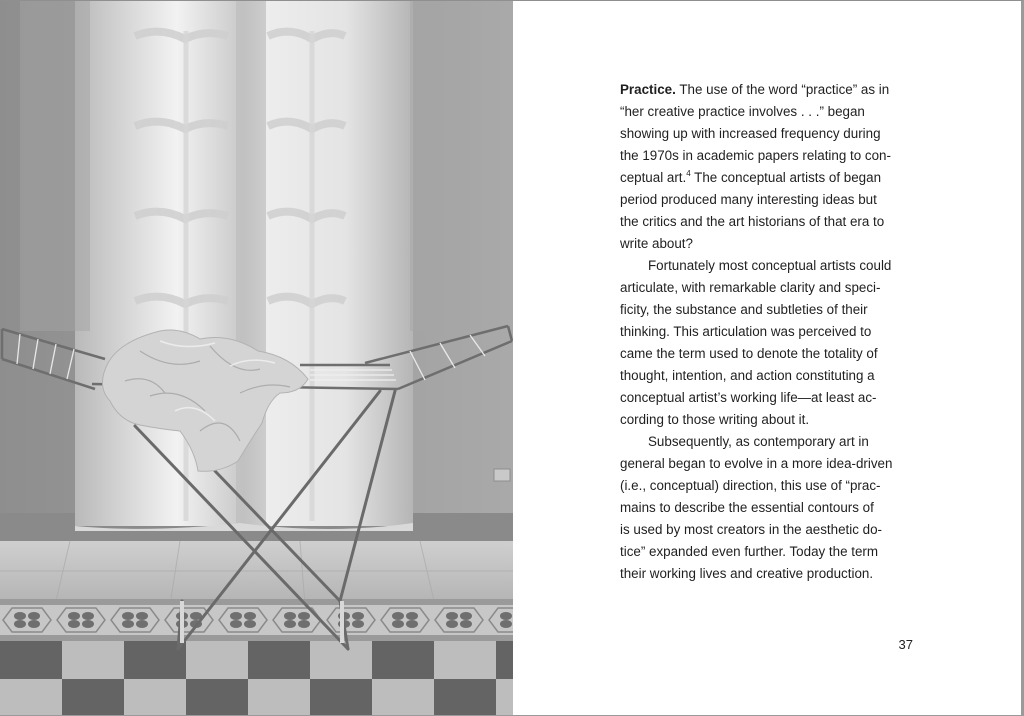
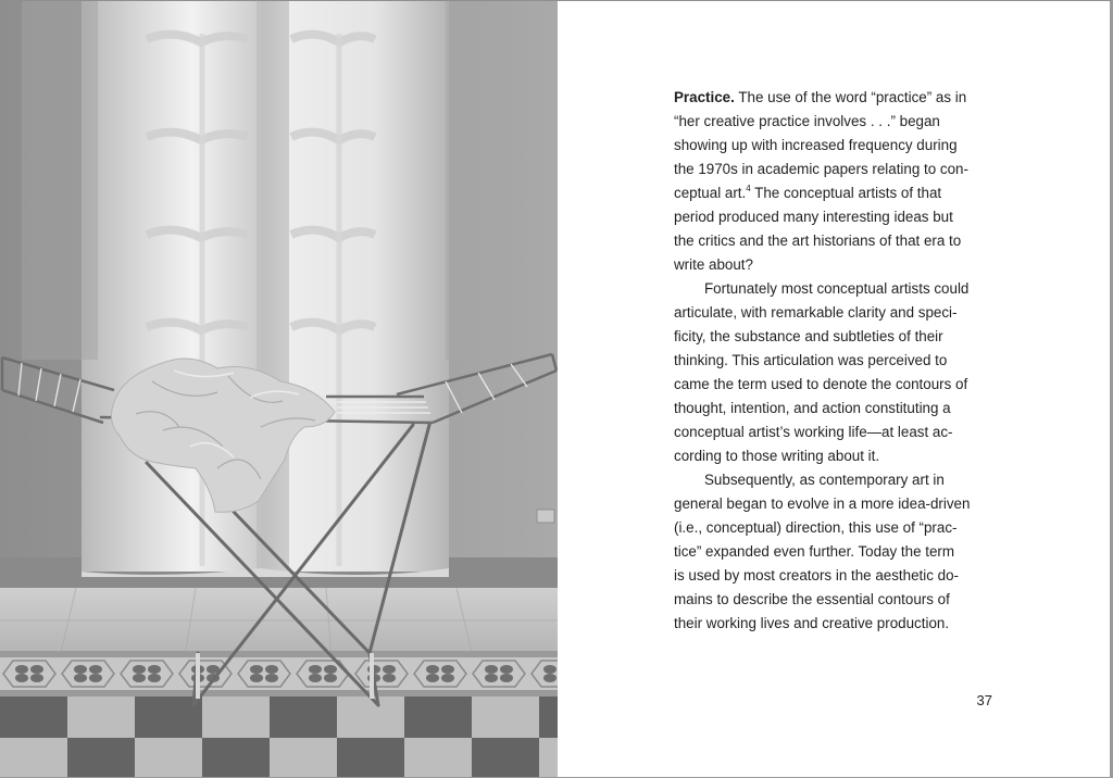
  Practice. The use of the word “practice” as in
  “her creative practice involves . . .” began
  showing up with increased frequency during
  the 1970s in academic papers relating to con-
- ceptual art.4 The conceptual artists of began
+ ceptual art.4 The conceptual artists of that
  period produced many interesting ideas but
  the critics and the art historians of that era to
  write about?
  Fortunately most conceptual artists could
  articulate, with remarkable clarity and speci-
  ficity, the substance and subtleties of their
  thinking. This articulation was perceived to
- came the term used to denote the totality of
+ came the term used to denote the contours of
  thought, intention, and action constituting a
  conceptual artist’s working life—at least ac-
  cording to those writing about it.
  Subsequently, as contemporary art in
  general began to evolve in a more idea-driven
  (i.e., conceptual) direction, this use of “prac-
- mains to describe the essential contours of
+ tice” expanded even further. Today the term
  is used by most creators in the aesthetic do-
- tice” expanded even further. Today the term
+ mains to describe the essential contours of
  their working lives and creative production.
  37
